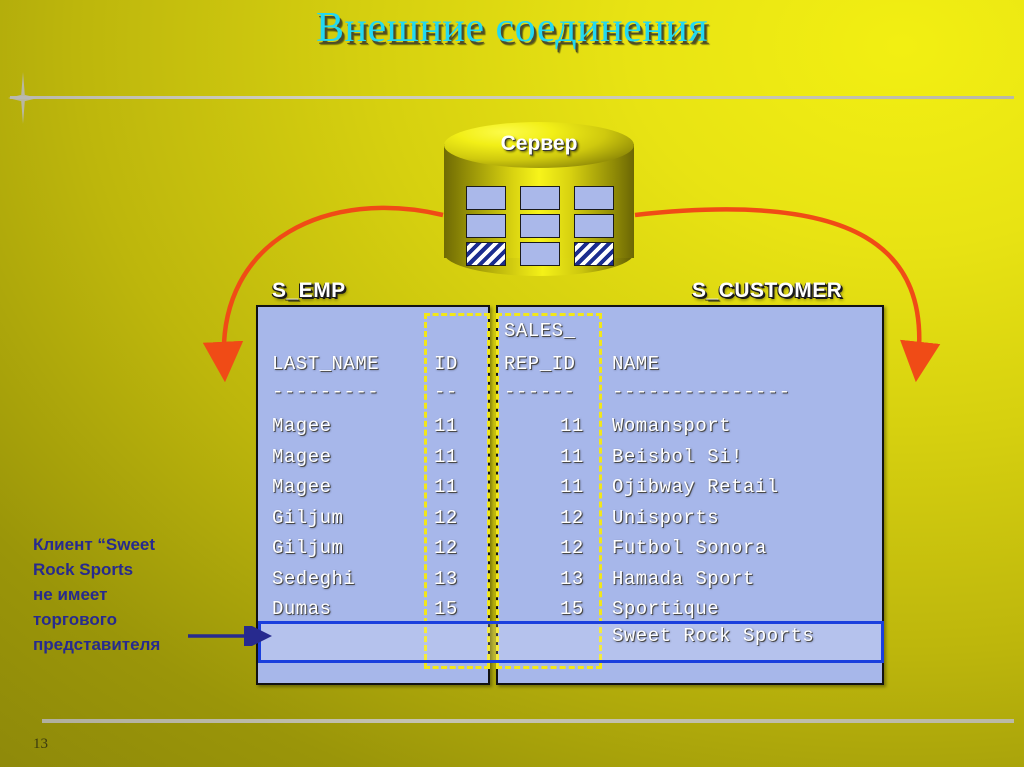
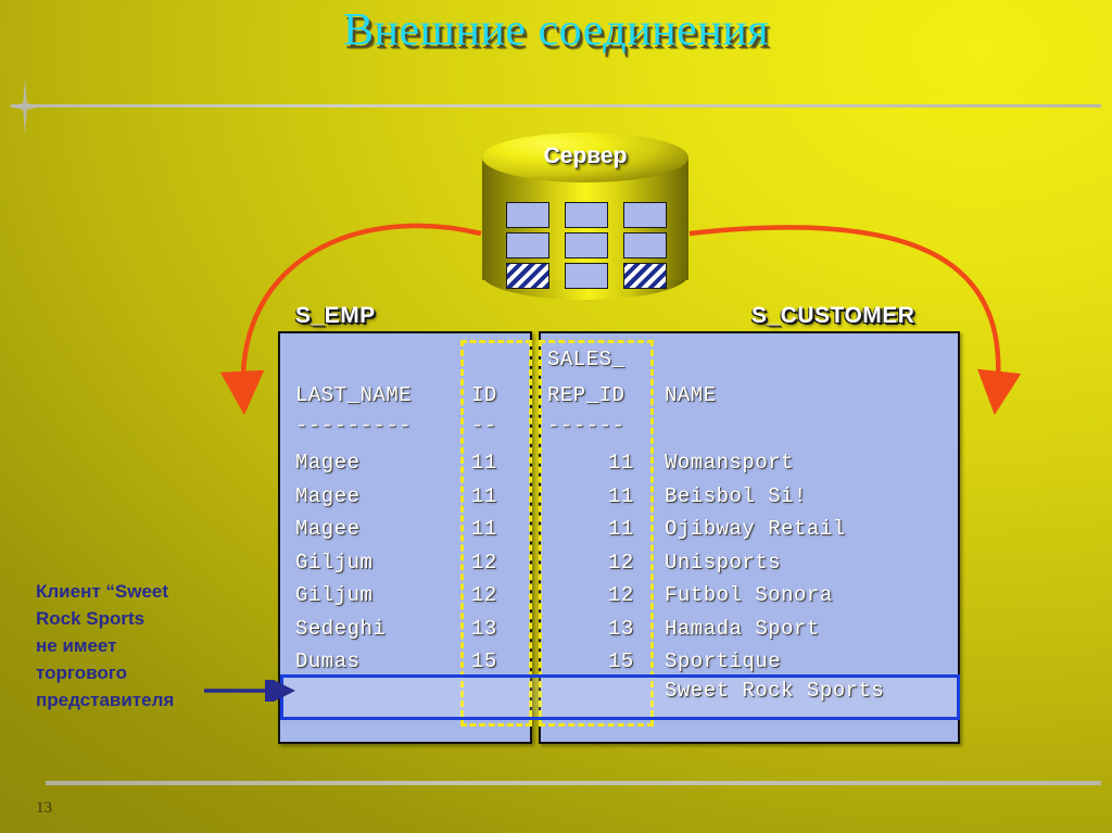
  Внешние соединения
  Сервер
  S_EMP
  S_CUSTOMER
  LAST_NAME
  ID
  ---------
  --
  Magee
  Magee
  Magee
  Giljum
  Giljum
  Sedeghi
  Dumas
  11
  11
  11
  12
  12
  13
  15
  SALES_
  REP_ID
  NAME
  ------
- ---------------
  11
  11
  11
  12
  12
  13
  15
  Womansport
  Beisbol Si!
  Ojibway Retail
  Unisports
  Futbol Sonora
  Hamada Sport
  Sportique
  Sweet Rock Sports
  Клиент “Sweet
  Rock Sports
  не имеет
  торгового
  представителя
  13
